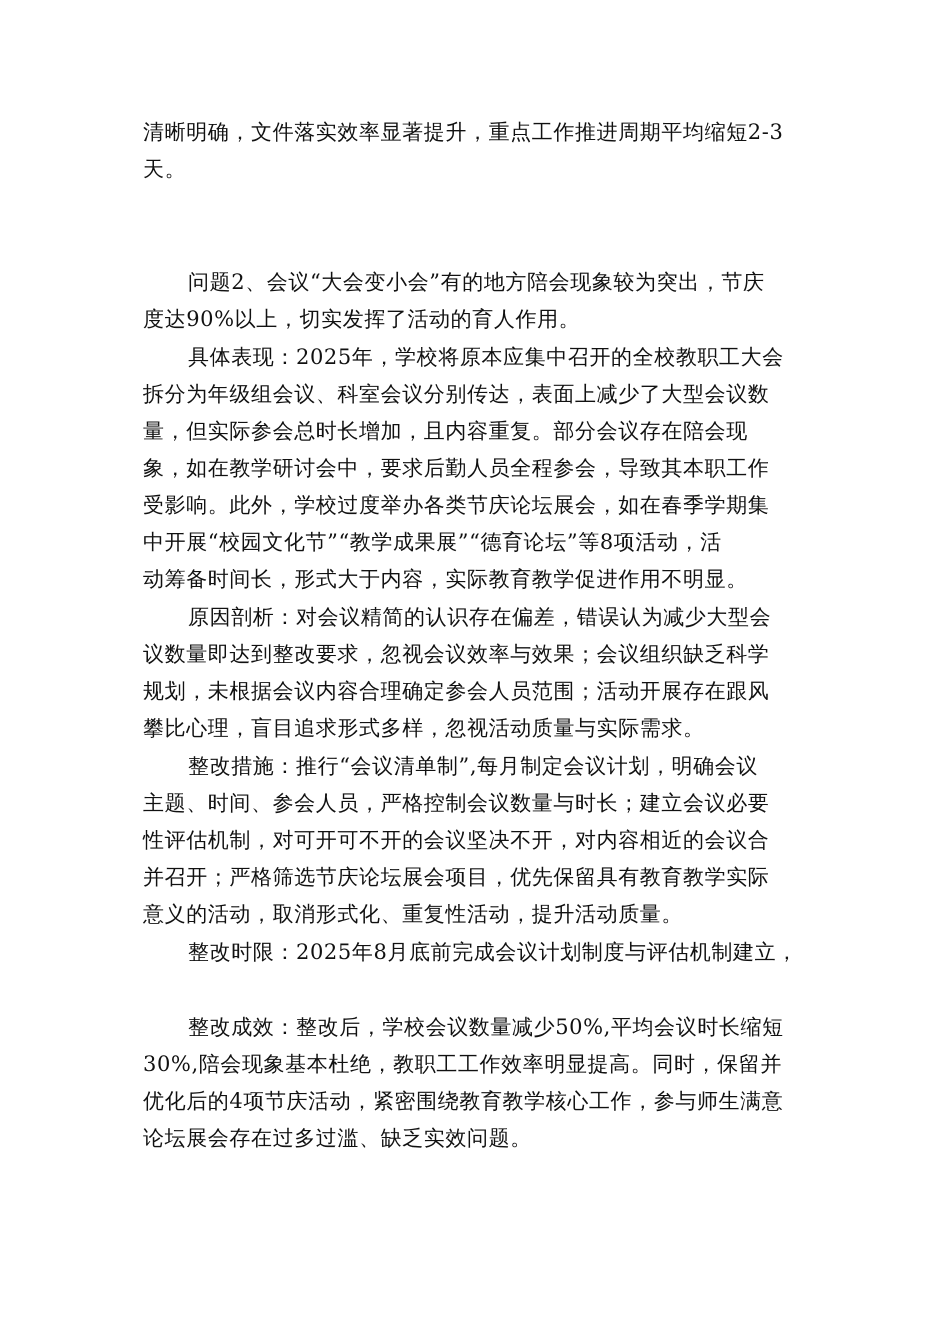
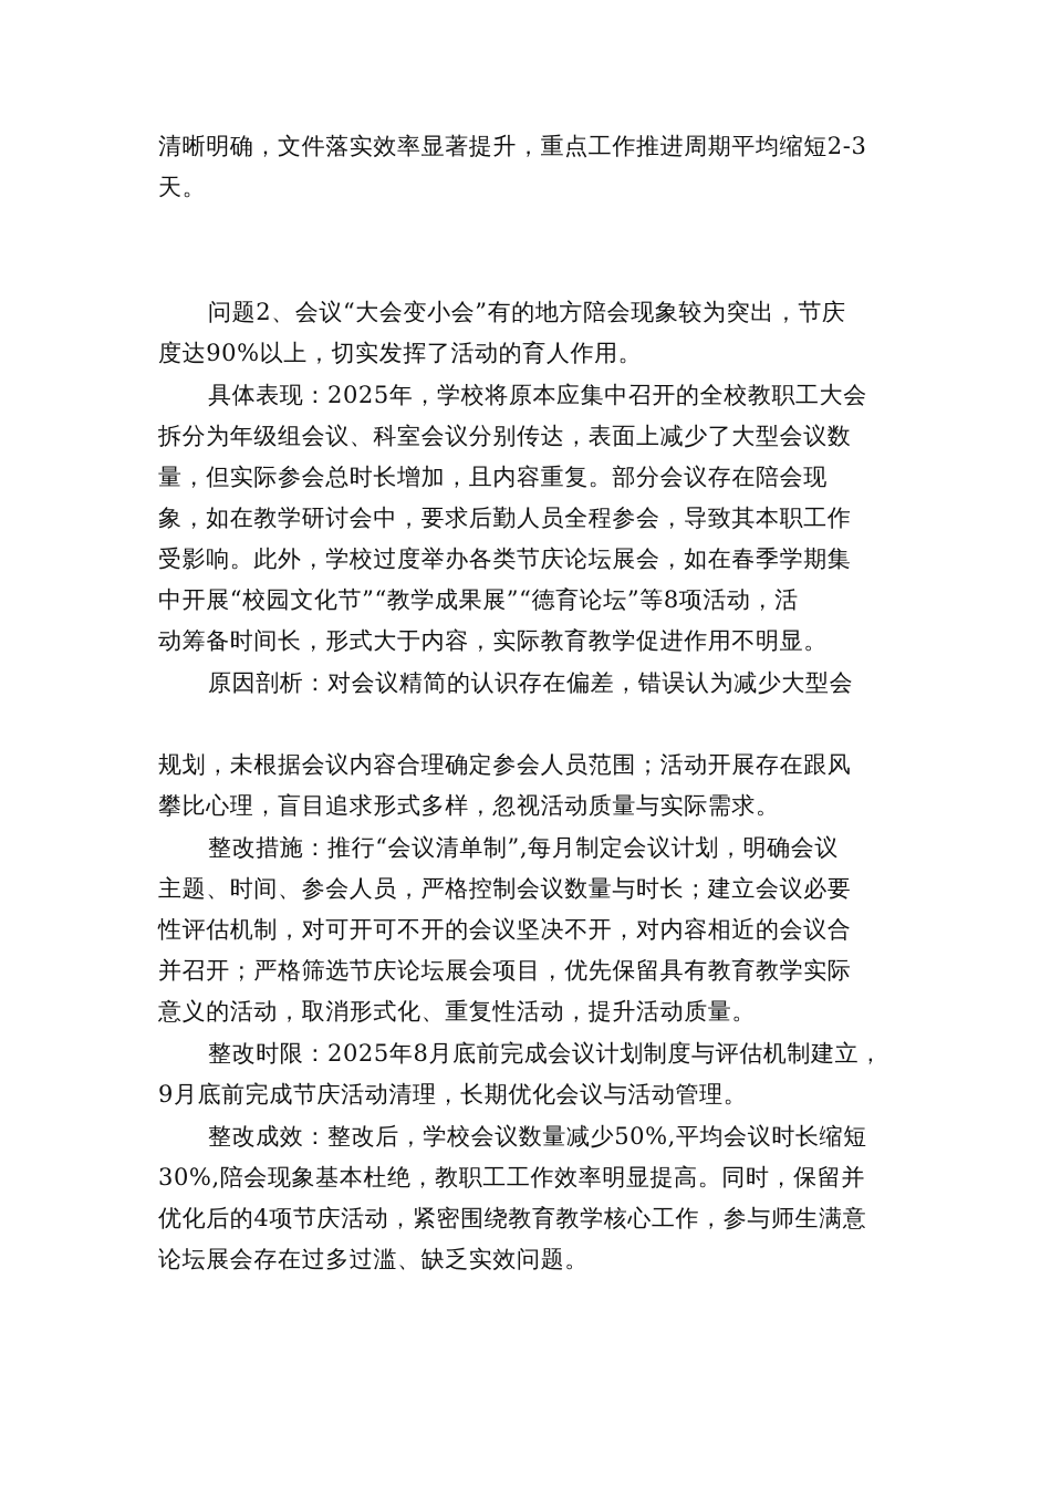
  清晰明确，文件落实效率显著提升，重点工作推进周期平均缩短2-3
  天。
  问题2、会议“大会变小会”有的地方陪会现象较为突出，节庆
  度达90%以上，切实发挥了活动的育人作用。
  具体表现：2025年，学校将原本应集中召开的全校教职工大会
  拆分为年级组会议、科室会议分别传达，表面上减少了大型会议数
  量，但实际参会总时长增加，且内容重复。部分会议存在陪会现
  象，如在教学研讨会中，要求后勤人员全程参会，导致其本职工作
  受影响。此外，学校过度举办各类节庆论坛展会，如在春季学期集
  中开展“校园文化节”“教学成果展”“德育论坛”等8项活动，活
  动筹备时间长，形式大于内容，实际教育教学促进作用不明显。
  原因剖析：对会议精简的认识存在偏差，错误认为减少大型会
- 议数量即达到整改要求，忽视会议效率与效果；会议组织缺乏科学
  规划，未根据会议内容合理确定参会人员范围；活动开展存在跟风
  攀比心理，盲目追求形式多样，忽视活动质量与实际需求。
  整改措施：推行“会议清单制”,每月制定会议计划，明确会议
  主题、时间、参会人员，严格控制会议数量与时长；建立会议必要
  性评估机制，对可开可不开的会议坚决不开，对内容相近的会议合
  并召开；严格筛选节庆论坛展会项目，优先保留具有教育教学实际
  意义的活动，取消形式化、重复性活动，提升活动质量。
  整改时限：2025年8月底前完成会议计划制度与评估机制建立，
+ 9月底前完成节庆活动清理，长期优化会议与活动管理。
  整改成效：整改后，学校会议数量减少50%,平均会议时长缩短
  30%,陪会现象基本杜绝，教职工工作效率明显提高。同时，保留并
  优化后的4项节庆活动，紧密围绕教育教学核心工作，参与师生满意
  论坛展会存在过多过滥、缺乏实效问题。
